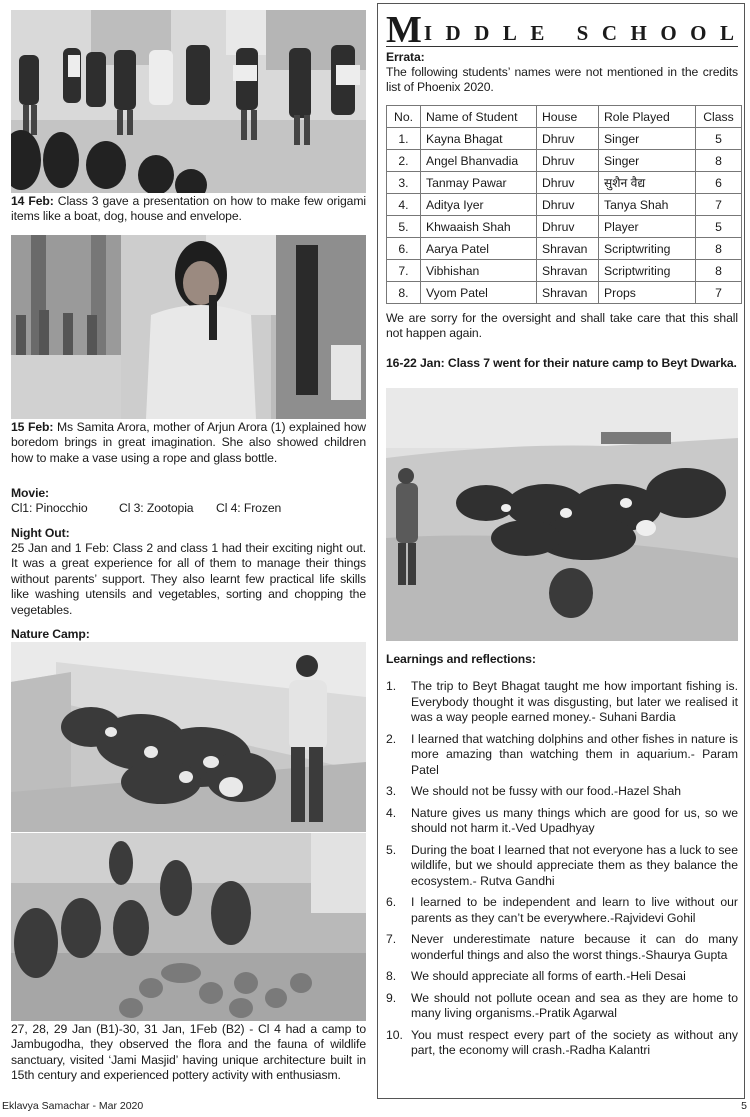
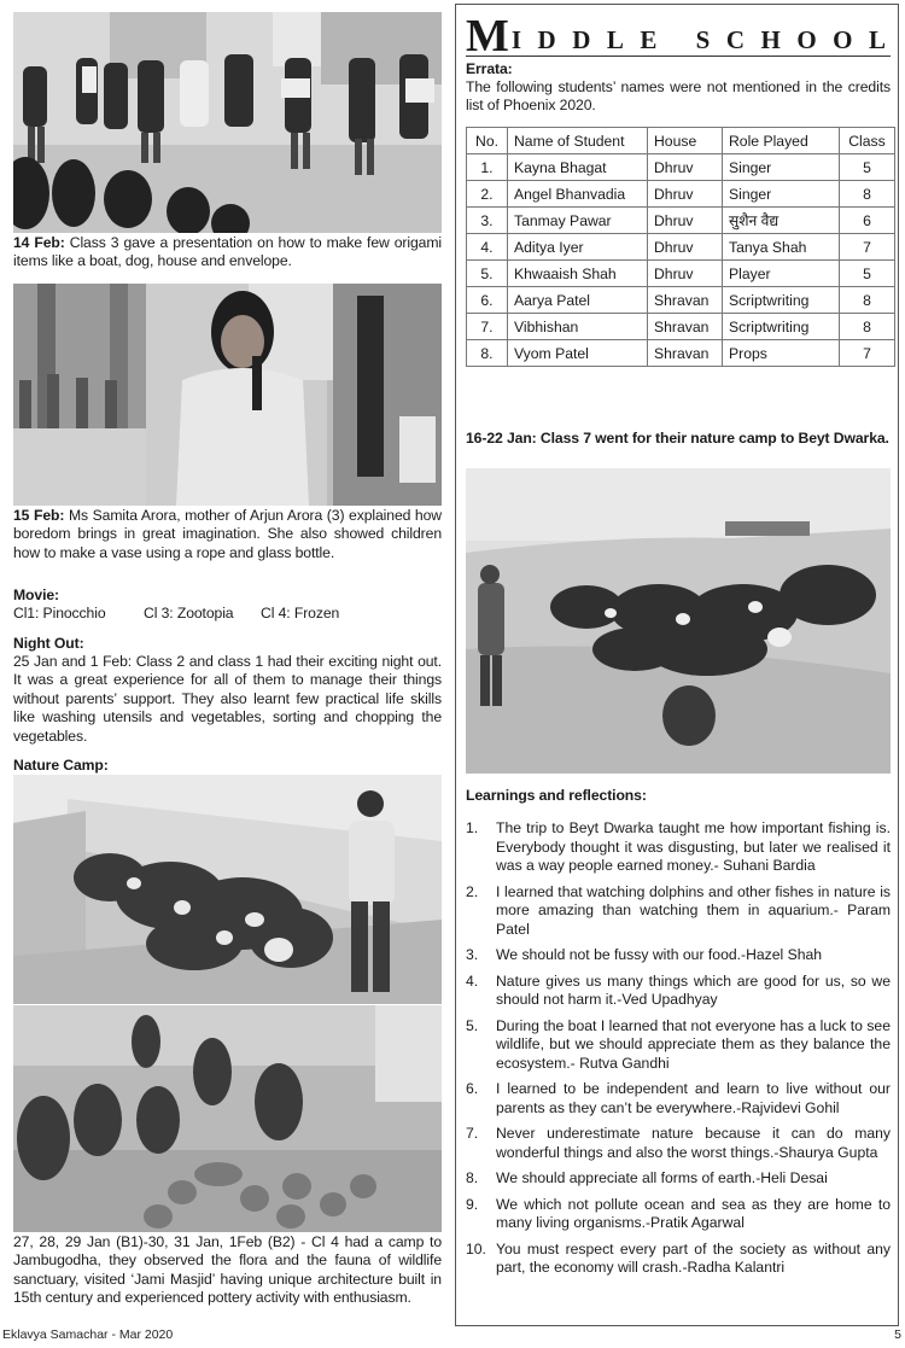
  14 Feb: Class 3 gave a presentation on how to make few origami items like a boat, dog, house and envelope.
- 15 Feb: Ms Samita Arora, mother of Arjun Arora (1) explained how boredom brings in great imagination. She also showed children how to make a vase using a rope and glass bottle.
+ 15 Feb: Ms Samita Arora, mother of Arjun Arora (3) explained how boredom brings in great imagination. She also showed children how to make a vase using a rope and glass bottle.
  Movie:
  Cl1: Pinocchio
  Cl 3: Zootopia
  Cl 4: Frozen
  Night Out:
  25 Jan and 1 Feb: Class 2 and class 1 had their exciting night out. It was a great experience for all of them to manage their things without parents’ support. They also learnt few practical life skills like washing utensils and vegetables, sorting and chopping the vegetables.
  Nature Camp:
  27, 28, 29 Jan (B1)-30, 31 Jan, 1Feb (B2) - Cl 4 had a camp to Jambugodha, they observed the flora and the fauna of wildlife sanctuary, visited ‘Jami Masjid’ having unique architecture built in 15th century and experienced pottery activity with enthusiasm.
  M
  IDDLE SCHOOL
  Errata:
  The following students’ names were not mentioned in the credits list of Phoenix 2020.
  No.	Name of Student	House	Role Played	Class
  1.	Kayna Bhagat	Dhruv	Singer	5
  2.	Angel Bhanvadia	Dhruv	Singer	8
  3.	Tanmay Pawar	Dhruv	सुशैन वैद्य	6
  4.	Aditya Iyer	Dhruv	Tanya Shah	7
  5.	Khwaaish Shah	Dhruv	Player	5
  6.	Aarya Patel	Shravan	Scriptwriting	8
  7.	Vibhishan	Shravan	Scriptwriting	8
  8.	Vyom Patel	Shravan	Props	7
- We are sorry for the oversight and shall take care that this shall not happen again.
  16-22 Jan: Class 7 went for their nature camp to Beyt Dwarka.
  Learnings and reflections:
  1.
- The trip to Beyt Bhagat taught me how important fishing is. Everybody thought it was disgusting, but later we realised it was a way people earned money.- Suhani Bardia
+ The trip to Beyt Dwarka taught me how important fishing is. Everybody thought it was disgusting, but later we realised it was a way people earned money.- Suhani Bardia
  2.
  I learned that watching dolphins and other fishes in nature is more amazing than watching them in aquarium.- Param Patel
  3.
  We should not be fussy with our food.-Hazel Shah
  4.
  Nature gives us many things which are good for us, so we should not harm it.-Ved Upadhyay
  5.
  During the boat I learned that not everyone has a luck to see wildlife, but we should appreciate them as they balance the ecosystem.- Rutva Gandhi
  6.
  I learned to be independent and learn to live without our parents as they can’t be everywhere.-Rajvidevi Gohil
  7.
  Never underestimate nature because it can do many wonderful things and also the worst things.-Shaurya Gupta
  8.
  We should appreciate all forms of earth.-Heli Desai
  9.
- We should not pollute ocean and sea as they are home to many living organisms.-Pratik Agarwal
+ We which not pollute ocean and sea as they are home to many living organisms.-Pratik Agarwal
  10.
  You must respect every part of the society as without any part, the economy will crash.-Radha Kalantri
  Eklavya Samachar - Mar 2020
  5
